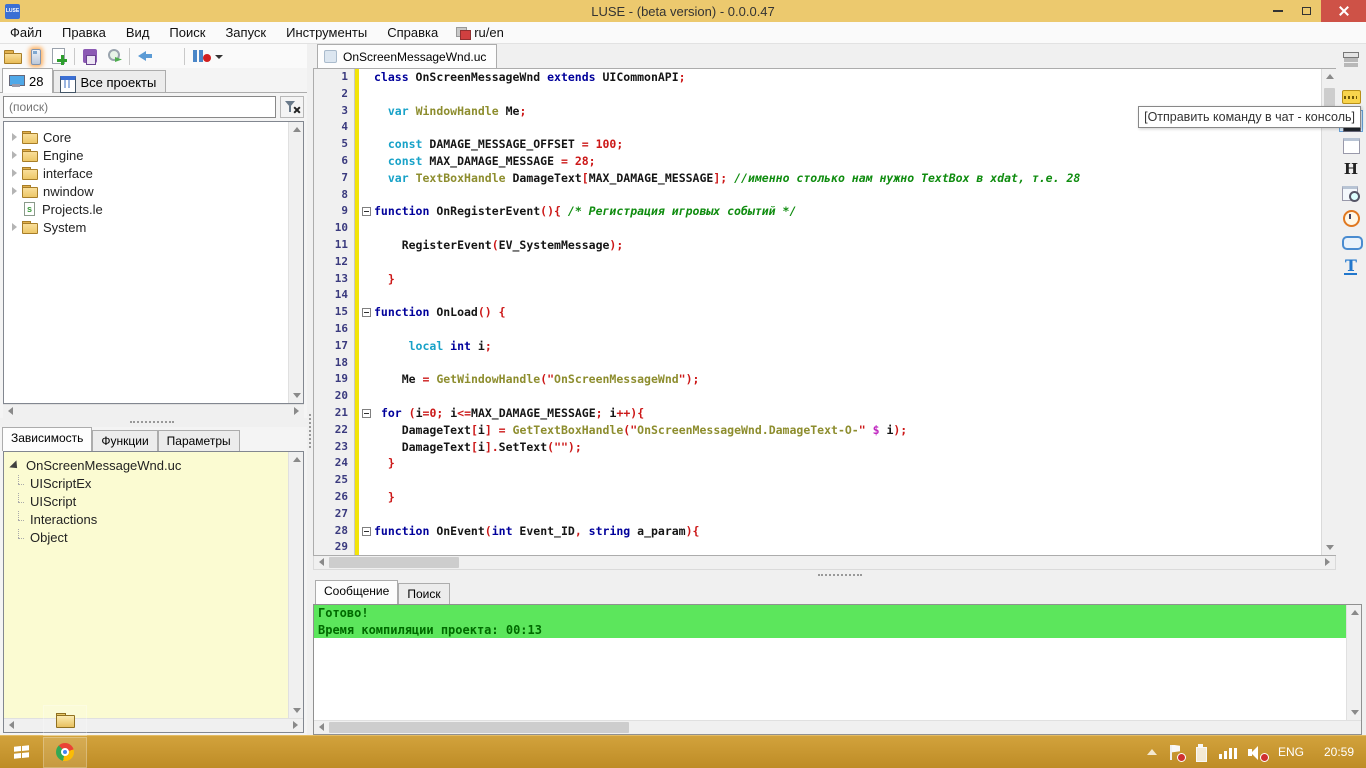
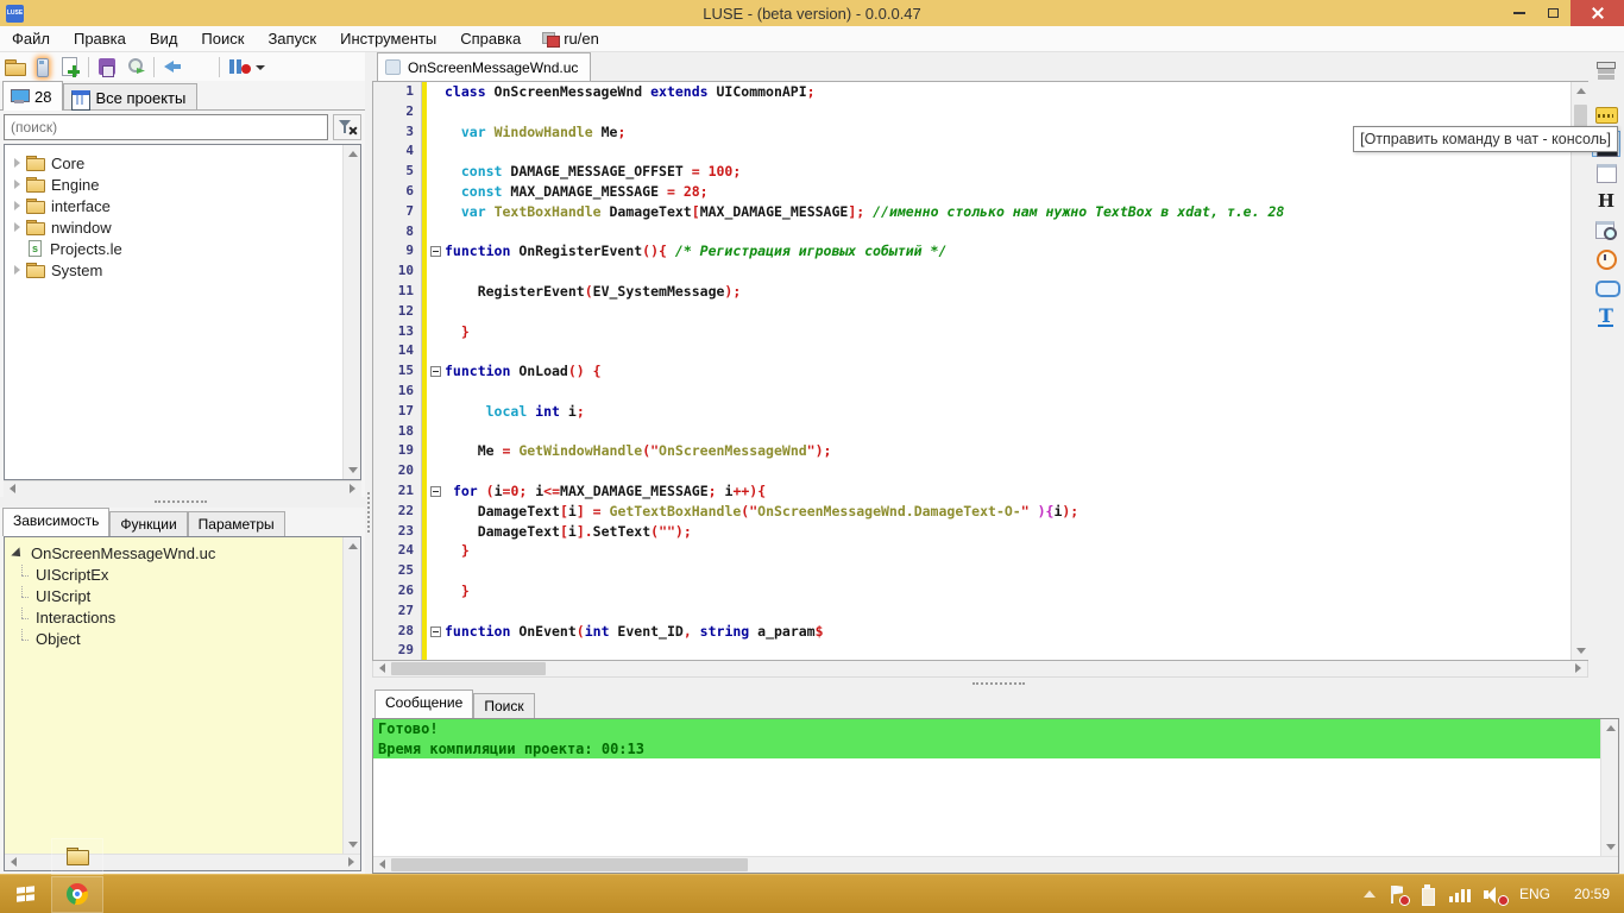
  LUSE - (beta version) - 0.0.0.47
  Файл Правка Вид Поиск Запуск Инструменты Справка
  ru/en
  28
  Все проекты
  (поиск)
  Core
  Engine
  interface
  nwindow
  s
  Projects.le
  System
  Зависимость
  Функции
  Параметры
  OnScreenMessageWnd.uc
  UIScriptEx
  UIScript
  Interactions
  Object
  OnScreenMessageWnd.uc
  1
  class OnScreenMessageWnd extends UICommonAPI;
  2
  3
  var WindowHandle Me;
  4
  5
  const DAMAGE_MESSAGE_OFFSET = 100;
  6
  const MAX_DAMAGE_MESSAGE = 28;
  7
  var TextBoxHandle DamageText[MAX_DAMAGE_MESSAGE]; //именно столько нам нужно TextBox в xdat, т.е. 28
  8
  9
  function OnRegisterEvent(){ /* Регистрация игровых событий */
  10
  11
  RegisterEvent(EV_SystemMessage);
  12
  13
  }
  14
  15
  function OnLoad() {
  16
  17
  local int i;
  18
  19
  Me = GetWindowHandle("OnScreenMessageWnd");
  20
  21
  for (i=0; i<=MAX_DAMAGE_MESSAGE; i++){
  22
- DamageText[i] = GetTextBoxHandle("OnScreenMessageWnd.DamageText-O-" $ i);
+ DamageText[i] = GetTextBoxHandle("OnScreenMessageWnd.DamageText-O-" ){i);
  23
  DamageText[i].SetText("");
  24
  }
  25
  26
  }
  27
  28
- function OnEvent(int Event_ID, string a_param){
+ function OnEvent(int Event_ID, string a_param$
  29
  Сообщение
  Поиск
  Готово!
  Время компиляции проекта: 00:13
  H
  T
  [Отправить команду в чат - консоль]
  ENG
  20:59
